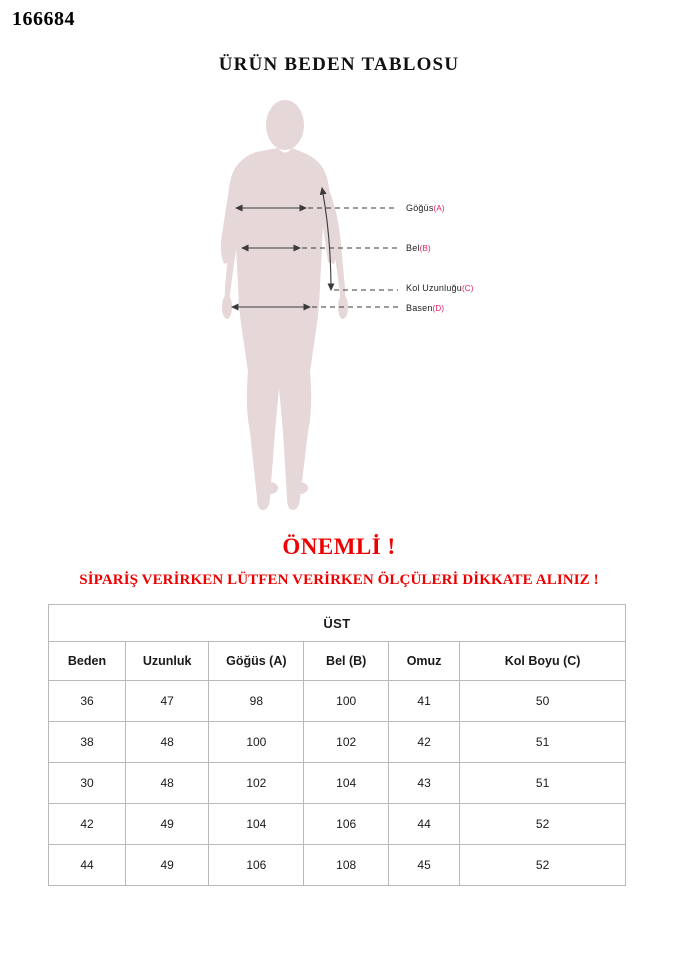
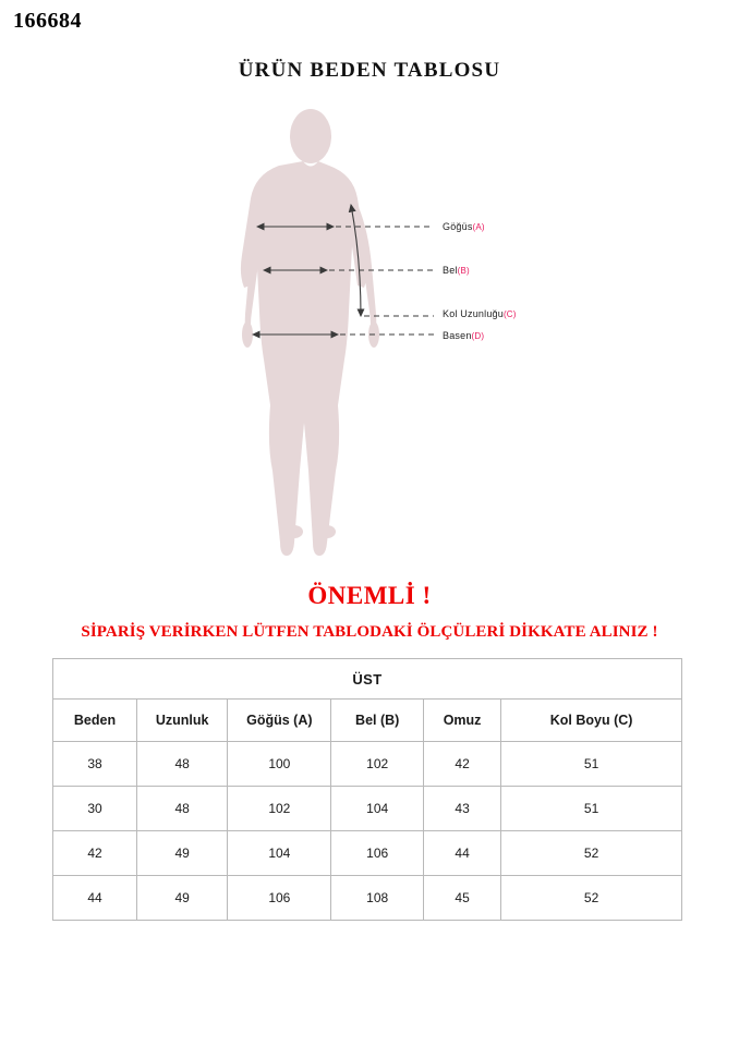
  166684
  ÜRÜN BEDEN TABLOSU
  Göğüs(A)
  Bel(B)
  Kol Uzunluğu(C)
  Basen(D)
  ÖNEMLİ !
- SİPARİŞ VERİRKEN LÜTFEN VERİRKEN ÖLÇÜLERİ DİKKATE ALINIZ !
+ SİPARİŞ VERİRKEN LÜTFEN TABLODAKİ ÖLÇÜLERİ DİKKATE ALINIZ !
  ÜST
  Beden	Uzunluk	Göğüs (A)	Bel (B)	Omuz	Kol Boyu (C)
- 36	47	98	100	41	50
  38	48	100	102	42	51
  30	48	102	104	43	51
  42	49	104	106	44	52
  44	49	106	108	45	52
